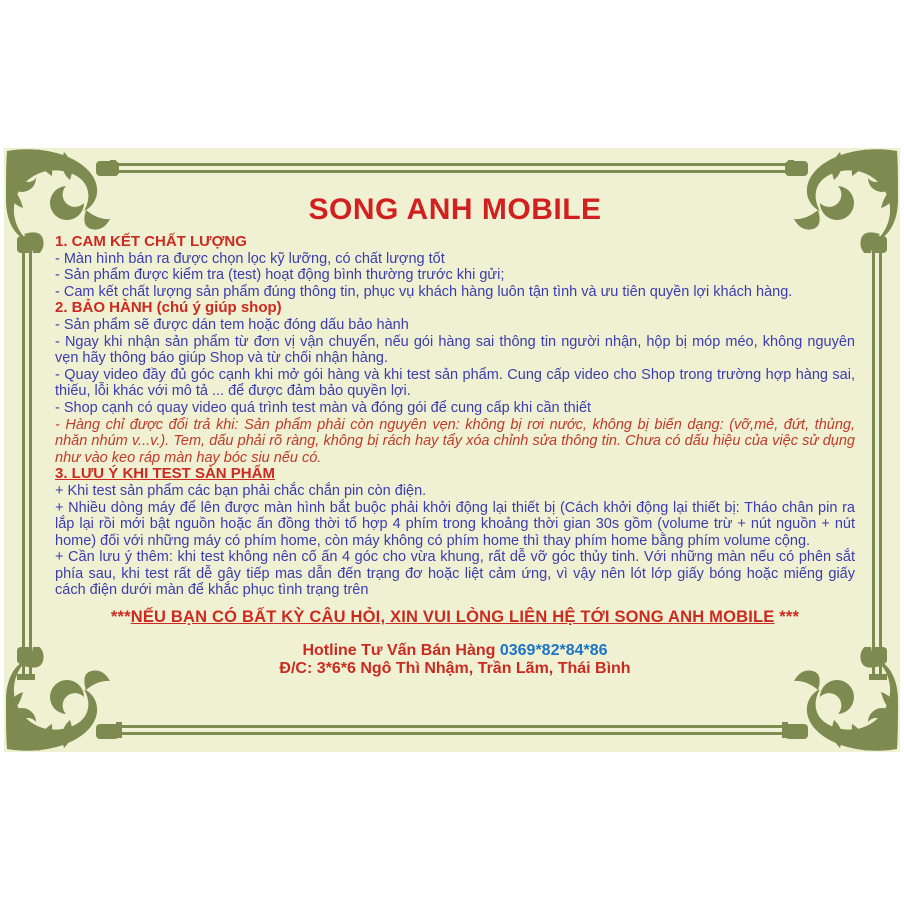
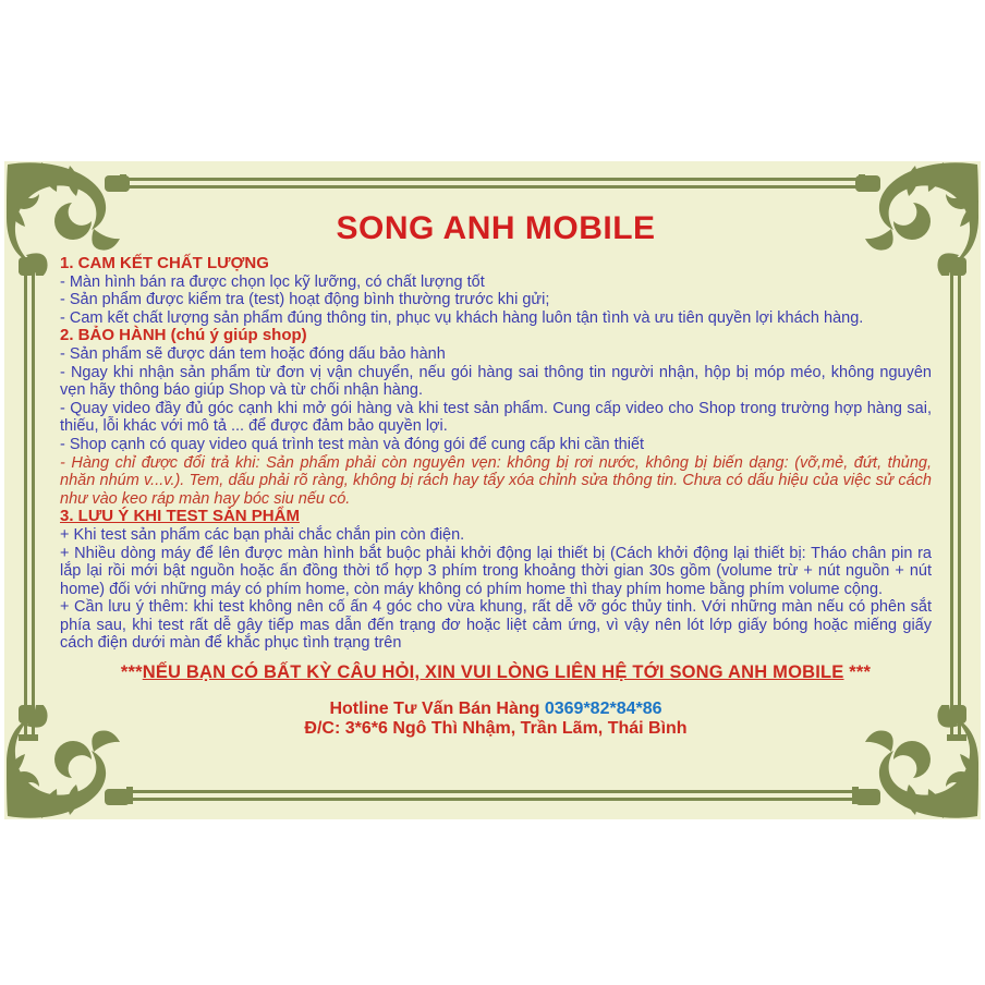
  SONG ANH MOBILE
  1. CAM KẾT CHẤT LƯỢNG
  - Màn hình bán ra được chọn lọc kỹ lưỡng, có chất lượng tốt
  - Sản phẩm được kiểm tra (test) hoạt động bình thường trước khi gửi;
  - Cam kết chất lượng sản phẩm đúng thông tin, phục vụ khách hàng luôn tận tình và ưu tiên quyền lợi khách hàng.
  2. BẢO HÀNH (chú ý giúp shop)
  - Sản phẩm sẽ được dán tem hoặc đóng dấu bảo hành
  - Ngay khi nhận sản phẩm từ đơn vị vận chuyển, nếu gói hàng sai thông tin người nhận, hộp bị móp méo, không nguyên vẹn hãy thông báo giúp Shop và từ chối nhận hàng.
  - Quay video đầy đủ góc cạnh khi mở gói hàng và khi test sản phẩm. Cung cấp video cho Shop trong trường hợp hàng sai, thiếu, lỗi khác với mô tả ... để được đảm bảo quyền lợi.
  - Shop cạnh có quay video quá trình test màn và đóng gói để cung cấp khi cần thiết
- - Hàng chỉ được đổi trả khi: Sản phẩm phải còn nguyên vẹn: không bị rơi nước, không bị biến dạng: (vỡ,mẻ, đứt, thủng, nhăn nhúm v...v.). Tem, dấu phải rõ ràng, không bị rách hay tẩy xóa chỉnh sửa thông tin. Chưa có dấu hiệu của việc sử dụng như vào keo ráp màn hay bóc siu nếu có.
+ - Hàng chỉ được đổi trả khi: Sản phẩm phải còn nguyên vẹn: không bị rơi nước, không bị biến dạng: (vỡ,mẻ, đứt, thủng, nhăn nhúm v...v.). Tem, dấu phải rõ ràng, không bị rách hay tẩy xóa chỉnh sửa thông tin. Chưa có dấu hiệu của việc sử cách như vào keo ráp màn hay bóc siu nếu có.
  3. LƯU Ý KHI TEST SẢN PHẨM
  + Khi test sản phẩm các bạn phải chắc chắn pin còn điện.
- + Nhiều dòng máy để lên được màn hình bắt buộc phải khởi động lại thiết bị (Cách khởi động lại thiết bị: Tháo chân pin ra lắp lại rồi mới bật nguồn hoặc ấn đồng thời tổ hợp 4 phím trong khoảng thời gian 30s gồm (volume trừ + nút nguồn + nút home) đối với những máy có phím home, còn máy không có phím home thì thay phím home bằng phím volume cộng.
+ + Nhiều dòng máy để lên được màn hình bắt buộc phải khởi động lại thiết bị (Cách khởi động lại thiết bị: Tháo chân pin ra lắp lại rồi mới bật nguồn hoặc ấn đồng thời tổ hợp 3 phím trong khoảng thời gian 30s gồm (volume trừ + nút nguồn + nút home) đối với những máy có phím home, còn máy không có phím home thì thay phím home bằng phím volume cộng.
  + Cần lưu ý thêm: khi test không nên cố ấn 4 góc cho vừa khung, rất dễ vỡ góc thủy tinh. Với những màn nếu có phên sắt phía sau, khi test rất dễ gây tiếp mas dẫn đến trạng đơ hoặc liệt cảm ứng, vì vậy nên lót lớp giấy bóng hoặc miếng giấy cách điện dưới màn để khắc phục tình trạng trên
  ***NẾU BẠN CÓ BẤT KỲ CÂU HỎI, XIN VUI LÒNG LIÊN HỆ TỚI SONG ANH MOBILE ***
  Hotline Tư Vấn Bán Hàng 0369*82*84*86
  Đ/C: 3*6*6 Ngô Thì Nhậm, Trần Lãm, Thái Bình
